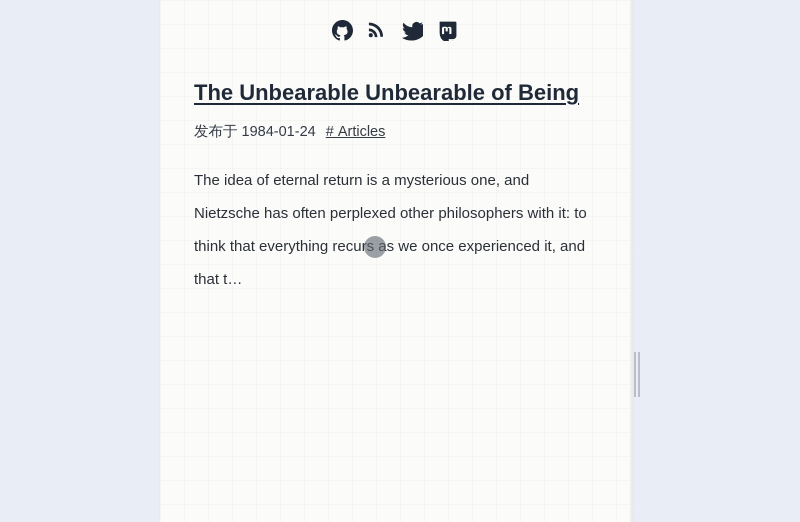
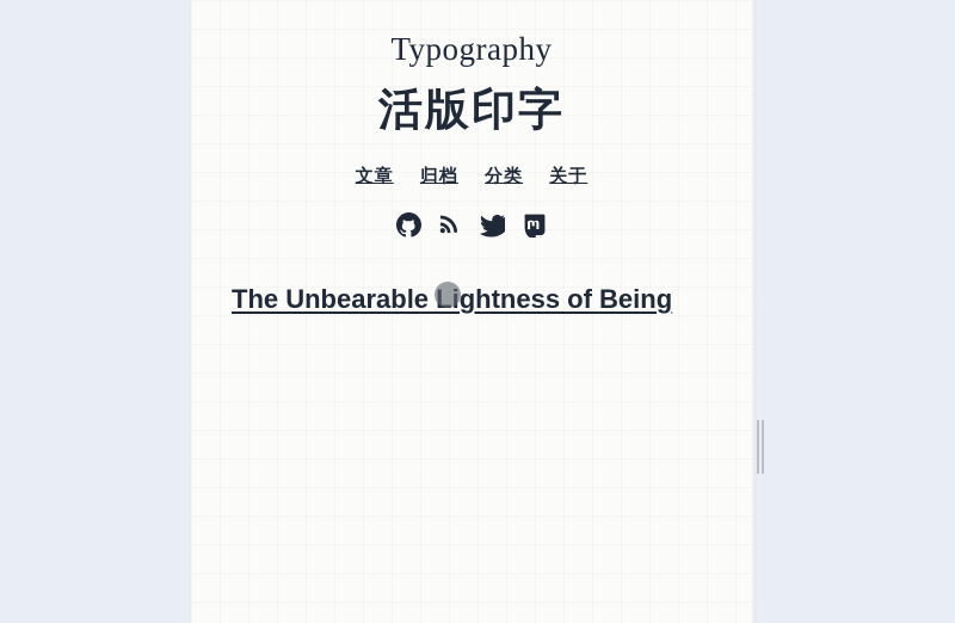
+ Typography
+ 活版印字
+ 文章 归档 分类 关于
- The Unbearable Unbearable of Being
+ The Unbearable Lightness of Being
- 发布于 1984-01-24 # Articles
- The idea of eternal return is a mysterious one, and Nietzsche has often perplexed other philosophers with it: to think that everything recurs as we once experienced it, and that t…
